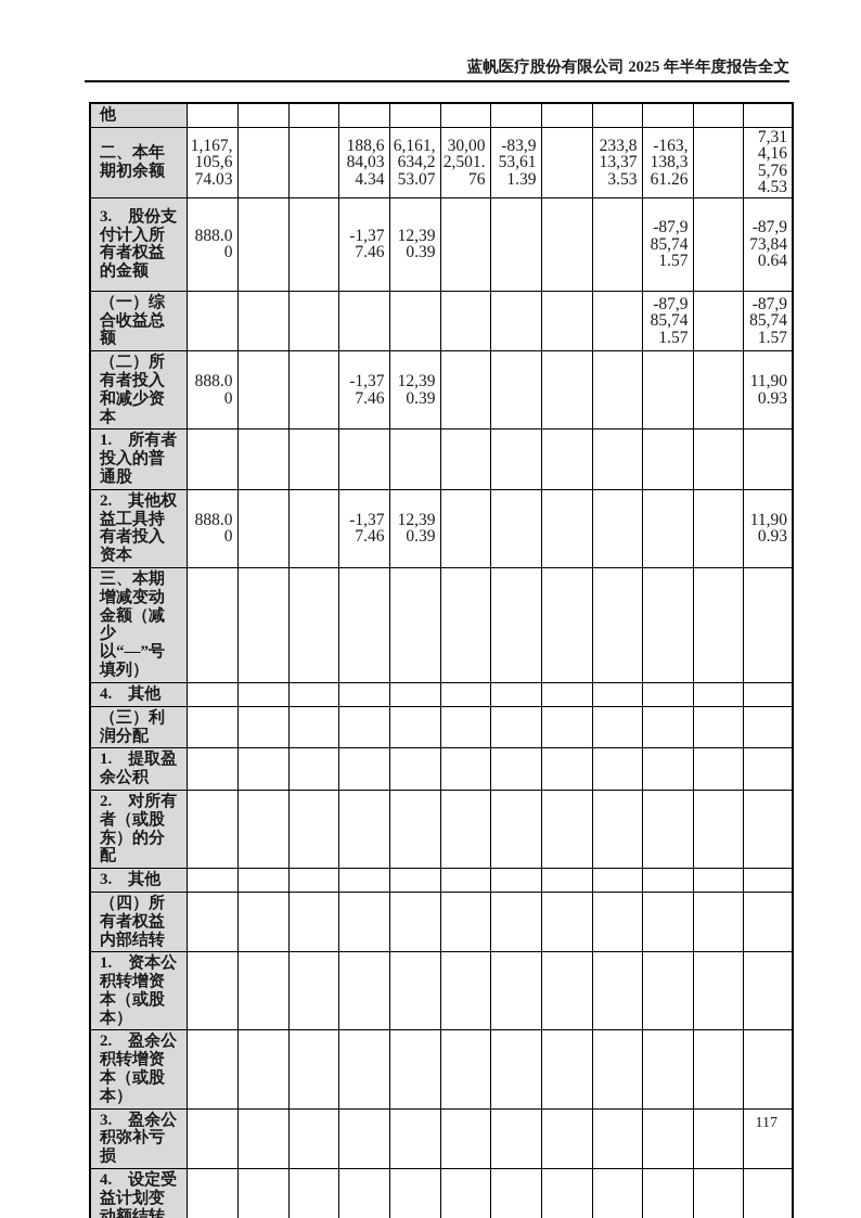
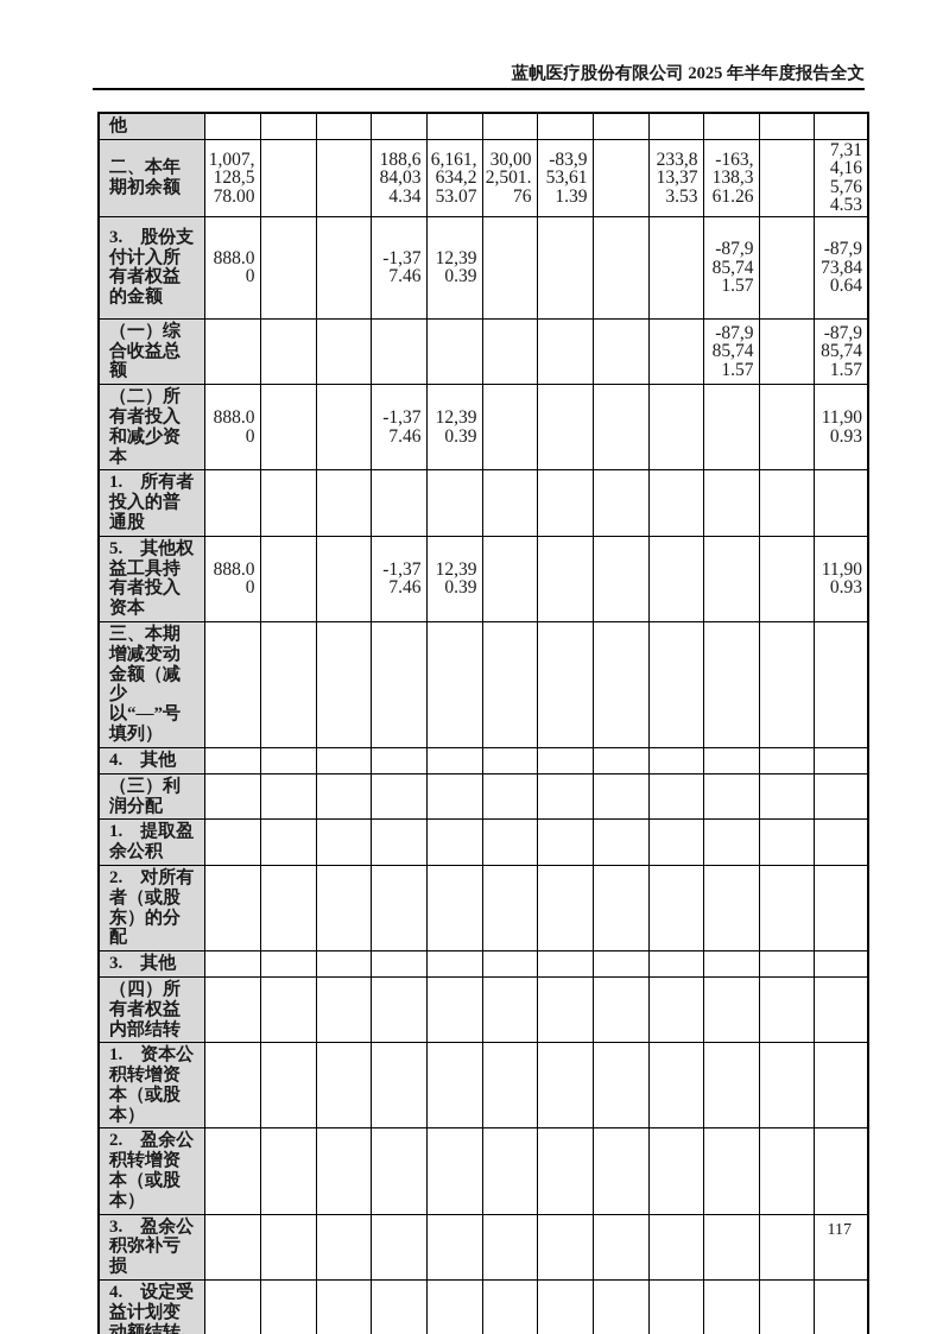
  蓝帆医疗股份有限公司 2025 年半年度报告全文
  他
- 二、本年期初余额	1,167,105,674.03			188,684,034.34	6,161,634,253.07	30,002,501.76	-83,953,611.39		233,813,373.53	-163,138,361.26		7,314,165,764.53
+ 二、本年期初余额	1,007,128,578.00			188,684,034.34	6,161,634,253.07	30,002,501.76	-83,953,611.39		233,813,373.53	-163,138,361.26		7,314,165,764.53
  3. 股份支付计入所有者权益的金额	888.00			-1,377.46	12,390.39					-87,985,741.57		-87,973,840.64
  （一）综合收益总额										-87,985,741.57		-87,985,741.57
  （二）所有者投入和减少资本	888.00			-1,377.46	12,390.39							11,900.93
  1. 所有者投入的普通股
- 2. 其他权益工具持有者投入资本	888.00			-1,377.46	12,390.39							11,900.93
+ 5. 其他权益工具持有者投入资本	888.00			-1,377.46	12,390.39							11,900.93
  三、本期增减变动金额（减少以“—”号填列）
  4. 其他
  （三）利润分配
  1. 提取盈余公积
  2. 对所有者（或股东）的分配
  3. 其他
  （四）所有者权益内部结转
  1. 资本公积转增资本（或股本）
  2. 盈余公积转增资本（或股本）
  3. 盈余公积弥补亏损
  4. 设定受益计划变动额结转
  117
